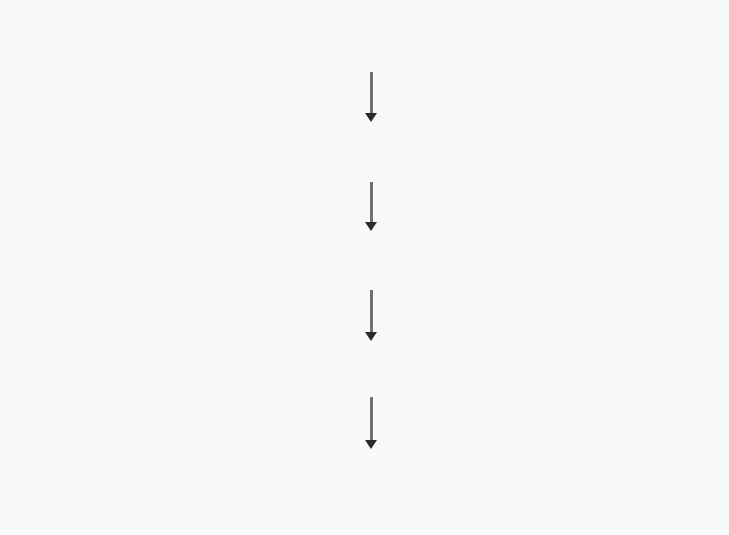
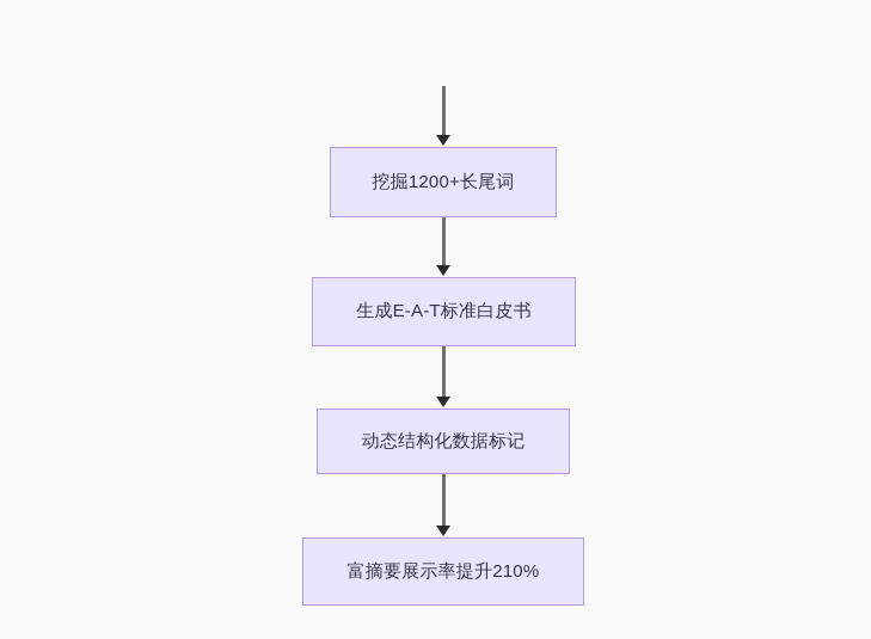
+ 挖掘1200+长尾词
+ 生成E-A-T标准白皮书
+ 动态结构化数据标记
+ 富摘要展示率提升210%
